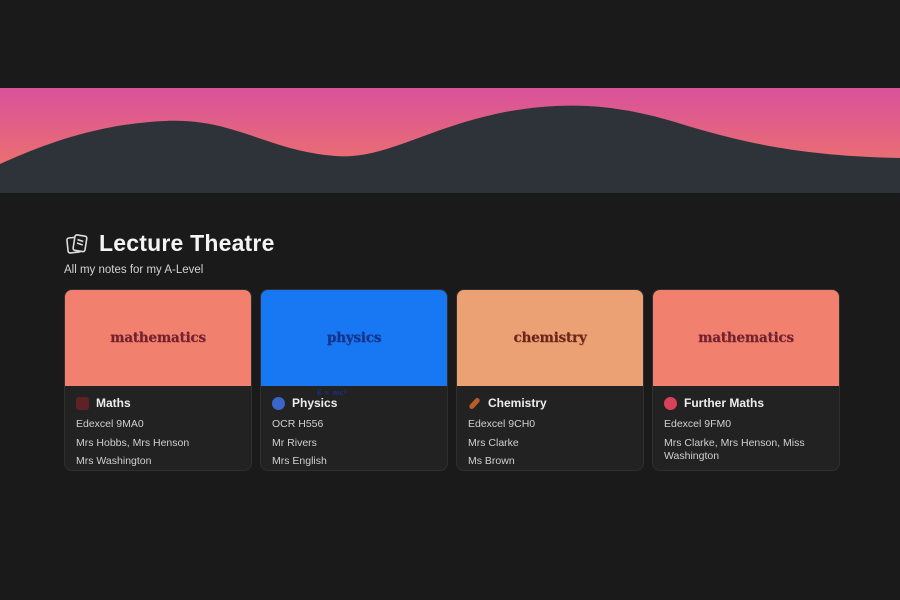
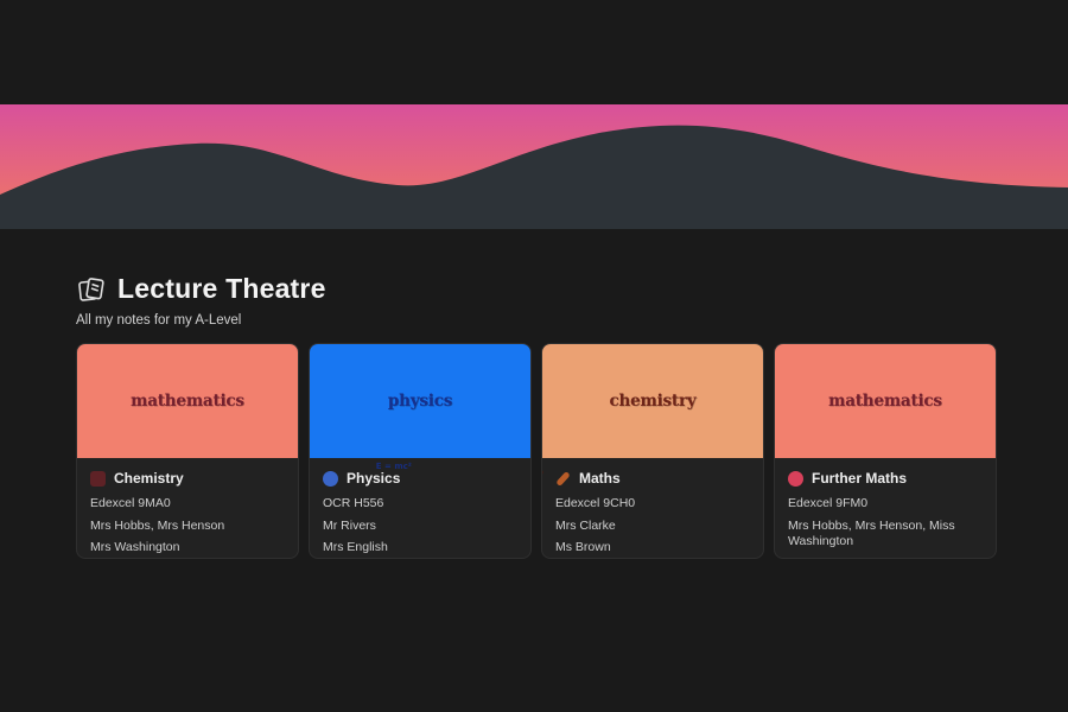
  Lecture Theatre
  All my notes for my A-Level
  mathematics
- Maths
+ Chemistry
  Edexcel 9MA0
  Mrs Hobbs, Mrs Henson
  Mrs Washington
  physics
  E = mc²
  Physics
  OCR H556
  Mr Rivers
  Mrs English
  chemistry
- Chemistry
+ Maths
  Edexcel 9CH0
  Mrs Clarke
  Ms Brown
  mathematics
  Further Maths
  Edexcel 9FM0
- Mrs Clarke, Mrs Henson, Miss Washington
+ Mrs Hobbs, Mrs Henson, Miss Washington
